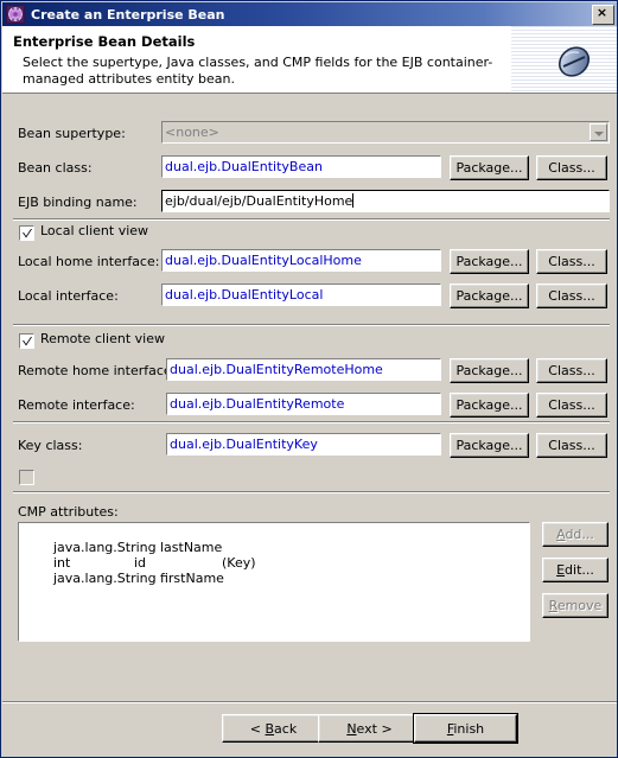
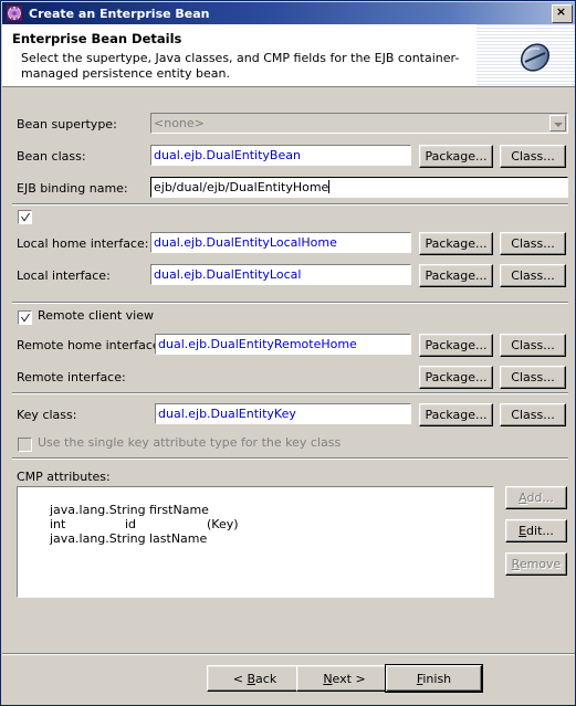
  Create an Enterprise Bean
  ×
  Enterprise Bean Details
- Select the supertype, Java classes, and CMP fields for the EJB container-managed attributes entity bean.
+ Select the supertype, Java classes, and CMP fields for the EJB container-managed persistence entity bean.
  Bean supertype:
  <none>
  Bean class:
  dual.ejb.DualEntityBean
  Package...
  Class...
  EJB binding name:
  ejb/dual/ejb/DualEntityHome
- Local client view
  Local home interface:
  dual.ejb.DualEntityLocalHome
  Package...
  Class...
  Local interface:
  dual.ejb.DualEntityLocal
  Package...
  Class...
  Remote client view
  Remote home interfac
  dual.ejb.DualEntityRemoteHome
  Package...
  Class...
  Remote interface:
- dual.ejb.DualEntityRemote
  Package...
  Class...
  Key class:
  dual.ejb.DualEntityKey
  Package...
  Class...
+ Use the single key attribute type for the key class
  CMP attributes:
- java.lang.String lastName
+ java.lang.String firstName
  int id (Key)
- java.lang.String firstName
+ java.lang.String lastName
  Add...
  Edit...
  Remove
  < Back
  Next >
  Finish
